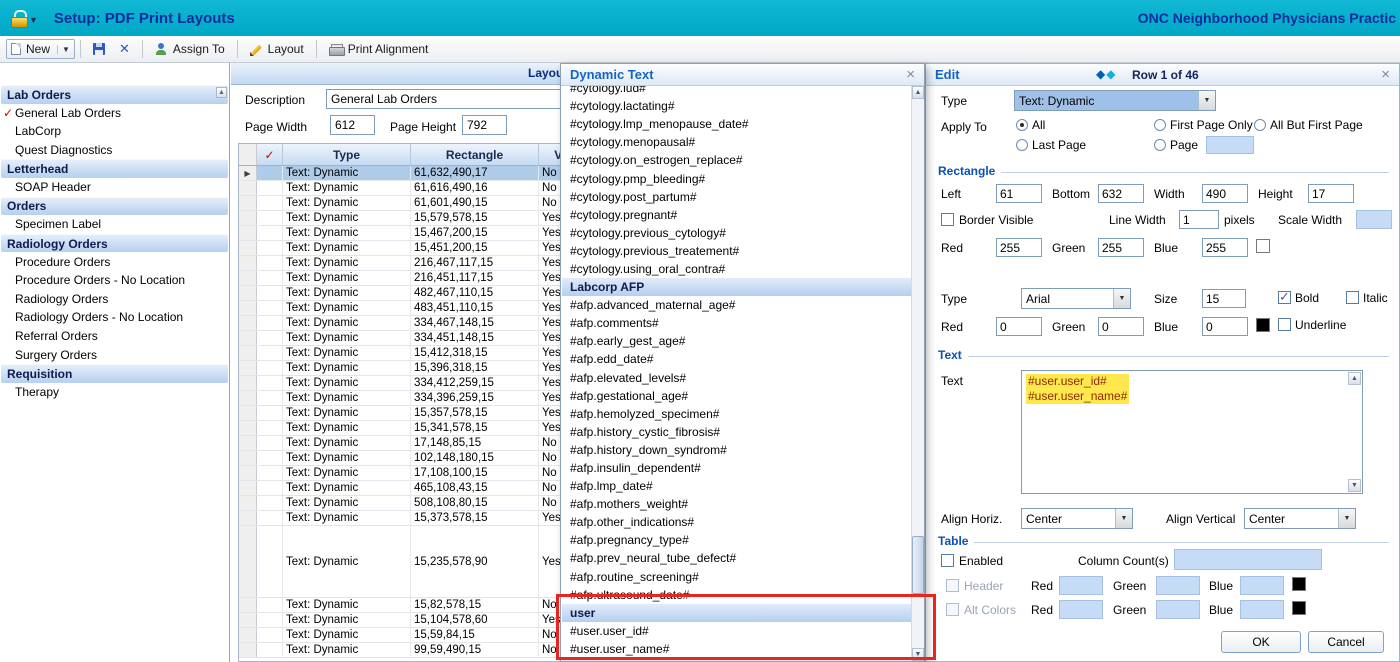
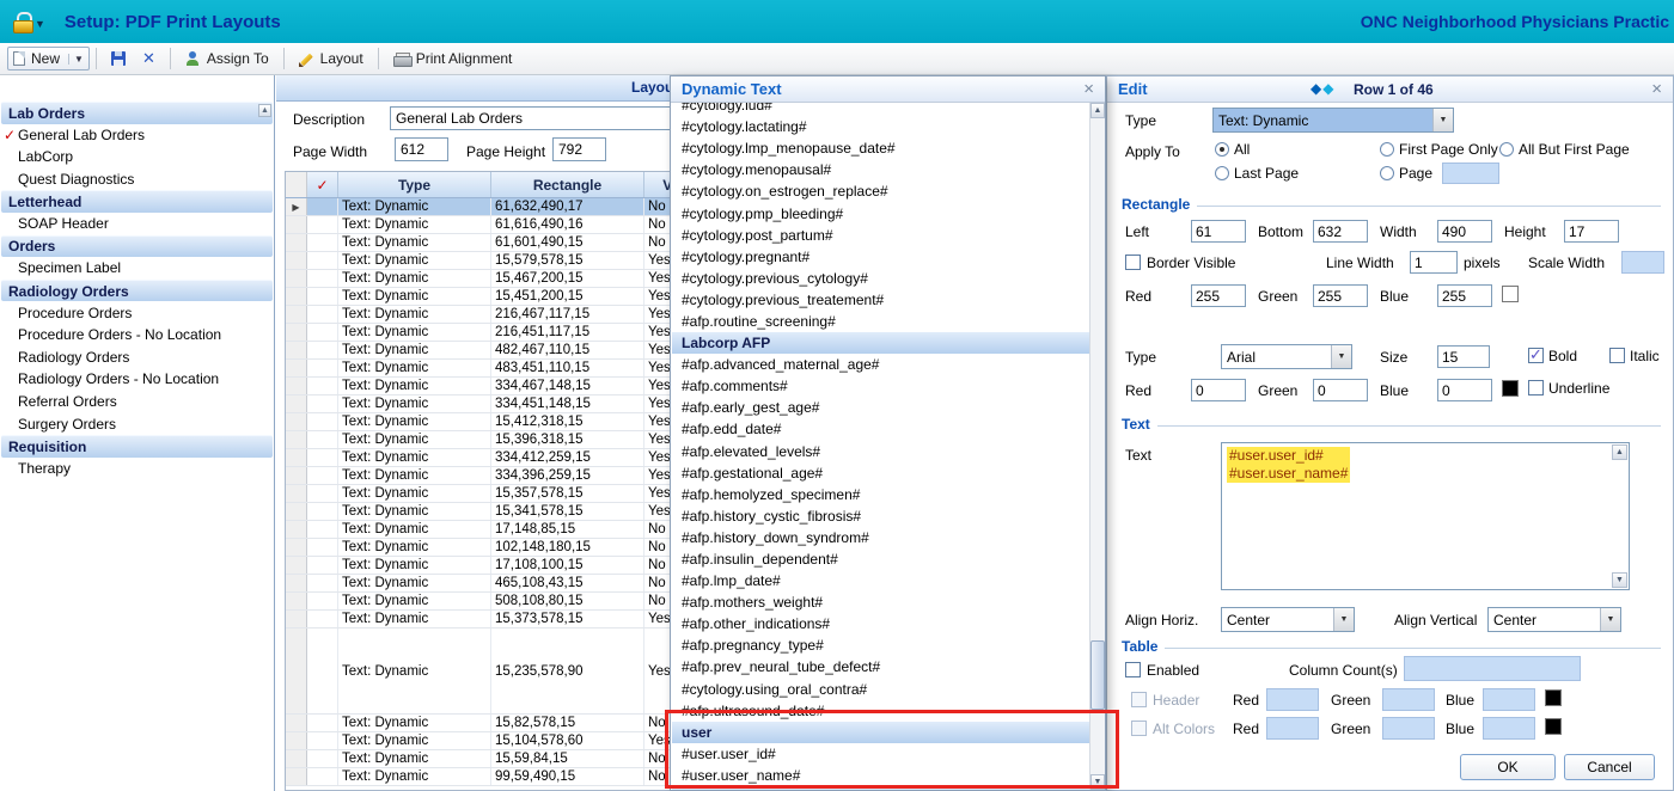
  ▼
  Setup: PDF Print Layouts
  ONC Neighborhood Physicians Practic
  New
  ▼
  ✕
  Assign To
  Layout
  Print Alignment
  Lab Orders
  ✓
  General Lab Orders
  LabCorp
  Quest Diagnostics
  Letterhead
  SOAP Header
  Orders
  Specimen Label
  Radiology Orders
  Procedure Orders
  Procedure Orders - No Location
  Radiology Orders
  Radiology Orders - No Location
  Referral Orders
  Surgery Orders
  Requisition
  Therapy
  Description
  General Lab Orders
  Page Width
  612
  Page Height
  792
  ✓
  Type
  Rectangle
  ▶
  Text: Dynamic
  61,632,490,17
  No
  Text: Dynamic
  61,616,490,16
  No
  Text: Dynamic
  61,601,490,15
  No
  Text: Dynamic
  15,579,578,15
  Yes
  Text: Dynamic
  15,467,200,15
  Yes
  Text: Dynamic
  15,451,200,15
  Yes
  Text: Dynamic
  216,467,117,15
  Yes
  Text: Dynamic
  216,451,117,15
  Yes
  Text: Dynamic
  482,467,110,15
  Yes
  Text: Dynamic
  483,451,110,15
  Yes
  Text: Dynamic
  334,467,148,15
  Yes
  Text: Dynamic
  334,451,148,15
  Yes
  Text: Dynamic
  15,412,318,15
  Yes
  Text: Dynamic
  15,396,318,15
  Yes
  Text: Dynamic
  334,412,259,15
  Yes
  Text: Dynamic
  334,396,259,15
  Yes
  Text: Dynamic
  15,357,578,15
  Yes
  Text: Dynamic
  15,341,578,15
  Yes
  Text: Dynamic
  17,148,85,15
  No
  Text: Dynamic
  102,148,180,15
  No
  Text: Dynamic
  17,108,100,15
  No
  Text: Dynamic
  465,108,43,15
  No
  Text: Dynamic
  508,108,80,15
  No
  Text: Dynamic
  15,373,578,15
  Yes
  Text: Dynamic
  15,235,578,90
  Yes
  Text: Dynamic
  15,82,578,15
  No
  Text: Dynamic
  15,104,578,60
  Yes
  Text: Dynamic
  15,59,84,15
  No
  Text: Dynamic
  99,59,490,15
  No
  Dynamic Text
  ×
  #cytology.iud#
  #cytology.lactating#
  #cytology.lmp_menopause_date#
  #cytology.menopausal#
  #cytology.on_estrogen_replace#
  #cytology.pmp_bleeding#
  #cytology.post_partum#
  #cytology.pregnant#
  #cytology.previous_cytology#
  #cytology.previous_treatement#
- #cytology.using_oral_contra#
+ #afp.routine_screening#
  Labcorp AFP
  #afp.advanced_maternal_age#
  #afp.comments#
  #afp.early_gest_age#
  #afp.edd_date#
  #afp.elevated_levels#
  #afp.gestational_age#
  #afp.hemolyzed_specimen#
  #afp.history_cystic_fibrosis#
  #afp.history_down_syndrom#
  #afp.insulin_dependent#
  #afp.lmp_date#
  #afp.mothers_weight#
  #afp.other_indications#
  #afp.pregnancy_type#
  #afp.prev_neural_tube_defect#
- #afp.routine_screening#
+ #cytology.using_oral_contra#
  #afp.ultrasound_date#
  user
  #user.user_id#
  #user.user_name#
  Edit
  ◆◆
  Row 1 of 46
  ×
  Type
  Text: Dynamic
  Apply To
  All
  First Page Only
  All But First Page
  Last Page
  Page
  Rectangle
  Left
  61
  Bottom
  632
  Width
  490
  Height
  17
  Border Visible
  Line Width
  1
  pixels
  Scale Width
  Red
  255
  Green
  255
  Blue
  255
  Type
  Arial
  Size
  15
  Bold
  Italic
  Red
  0
  Green
  0
  Blue
  0
  Underline
  Text
  Text
  #user.user_id#
  #user.user_name#
  Align Horiz.
  Center
  Align Vertical
  Center
  Table
  Enabled
  Column Count(s)
  Header
  Red
  Green
  Blue
  Alt Colors
  Red
  Green
  Blue
  OK
  Cancel
